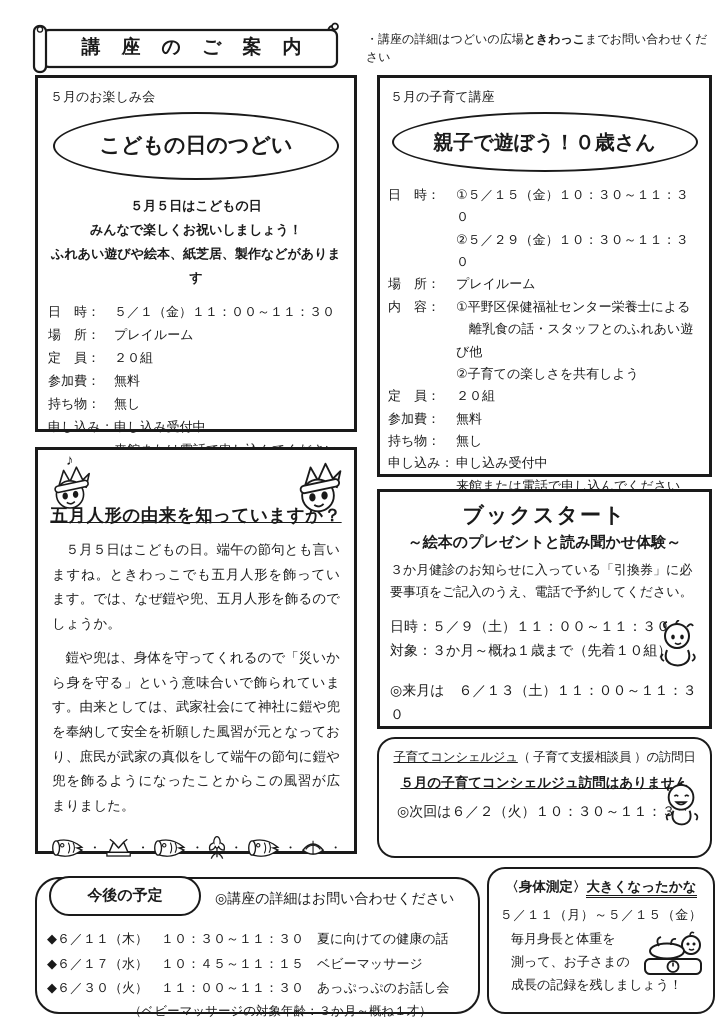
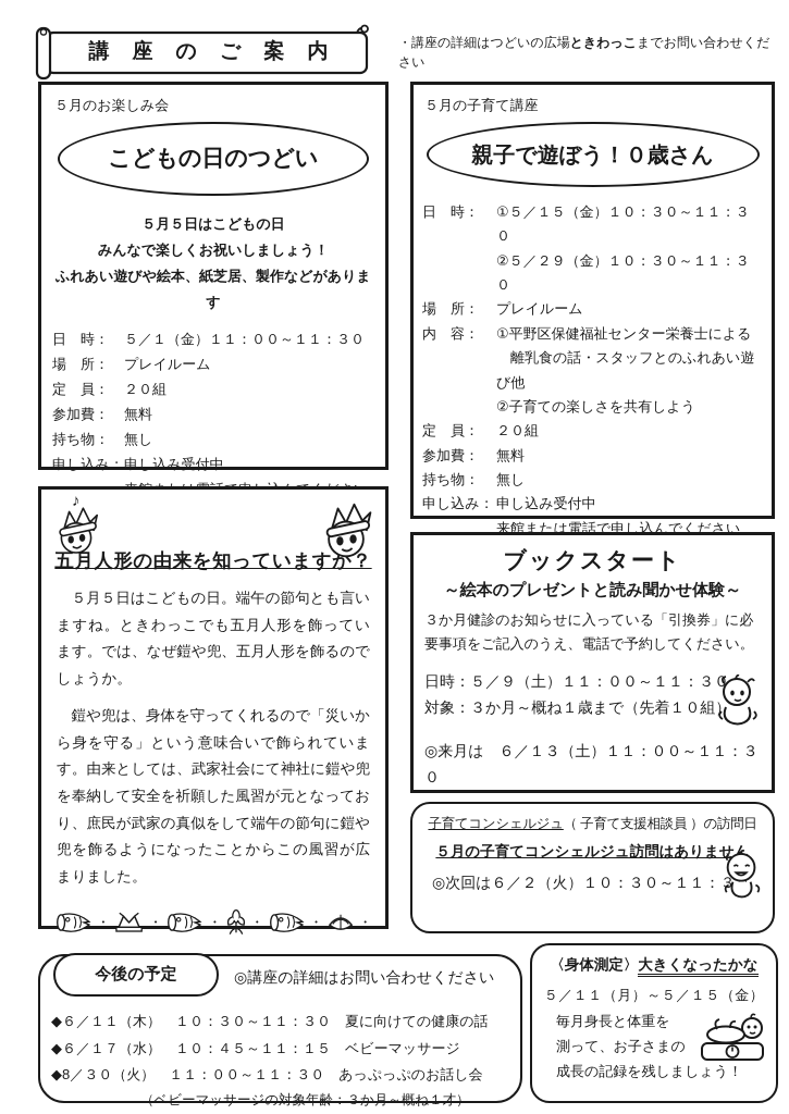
  講 座 の ご 案 内
  ・講座の詳細はつどいの広場ときわっこまでお問い合わせください
  ５月のお楽しみ会
  こどもの日のつどい
  ５月５日はこどもの日
  みんなで楽しくお祝いしましょう！
  ふれあい遊びや絵本、紙芝居、製作などがあります
  日 時：
  ５／１（金）１１：００～１１：３０
  場 所：
  プレイルーム
  定 員：
  ２０組
  参加費：
  無料
  持ち物：
  無し
  申し込み：
  申し込み受付中
  ５月の子育て講座
  親子で遊ぼう！０歳さん
  日 時：
  ①５／１５（金）１０：３０～１１：３０
  ②５／２９（金）１０：３０～１１：３０
  場 所：
  プレイルーム
  内 容：
  ①平野区保健福祉センター栄養士による
  離乳食の話・スタッフとのふれあい遊び他
  ②子育ての楽しさを共有しよう
  定 員：
  ２０組
  参加費：
  無料
  持ち物：
  無し
  申し込み：
  申し込み受付中
  来館または電話で申し込んでください
  ♪
  五月人形の由来を知っていますか？
  ５月５日はこどもの日。端午の節句とも言いますね。ときわっこでも五月人形を飾っています。では、なぜ鎧や兜、五月人形を飾るのでしょうか。
  鎧や兜は、身体を守ってくれるので「災いから身を守る」という意味合いで飾られています。由来としては、武家社会にて神社に鎧や兜を奉納して安全を祈願した風習が元となっており、庶民が武家の真似をして端午の節句に鎧や兜を飾るようになったことからこの風習が広まりました。
  ・
  ・
  ・
  ・
  ・
  ・
  ブックスタート
  ～絵本のプレゼントと読み聞かせ体験～
  ３か月健診のお知らせに入っている「引換券」に必要事項をご記入のうえ、電話で予約してください。
  日時：５／９（土）１１：００～１１：３０
  対象：３か月～概ね１歳まで（先着１０組）
  ◎来月は ６／１３（土）１１：００～１１：３０
  子育てコンシェルジュ（ 子育て支援相談員 ）の訪問日
  ５月の子育てコンシェルジュ訪問はありませ
  ◎次回は６／２（火）１０：３０～１１：３
  今後の予定
  ◎講座の詳細はお問い合わせください
  ◆６／１１（木）
  １０：３０～１１：３０
  夏に向けての健康の話
  ◆６／１７（水）
  １０：４５～１１：１５
  ベビーマッサージ
- ◆６／３０（火）
+ ◆8／３０（火）
  １１：００～１１：３０
  あっぷっぷのお話し会
  （ベビーマッサージの対象年齢：３か月～概ね１才）
  〈身体測定〉大きくなったかな
  ５／１１（月）～５／１５（金）
  毎月身長と体重を
  測って、お子さまの
  成長の記録を残しましょう！
